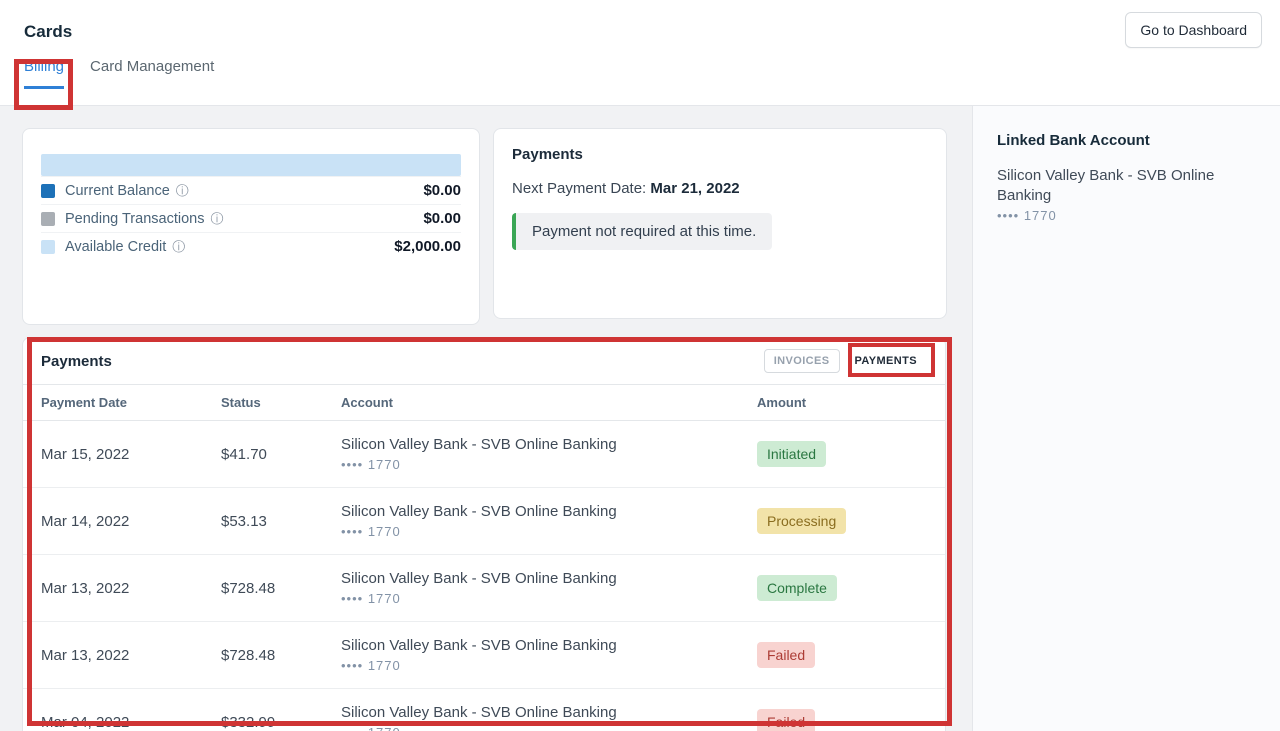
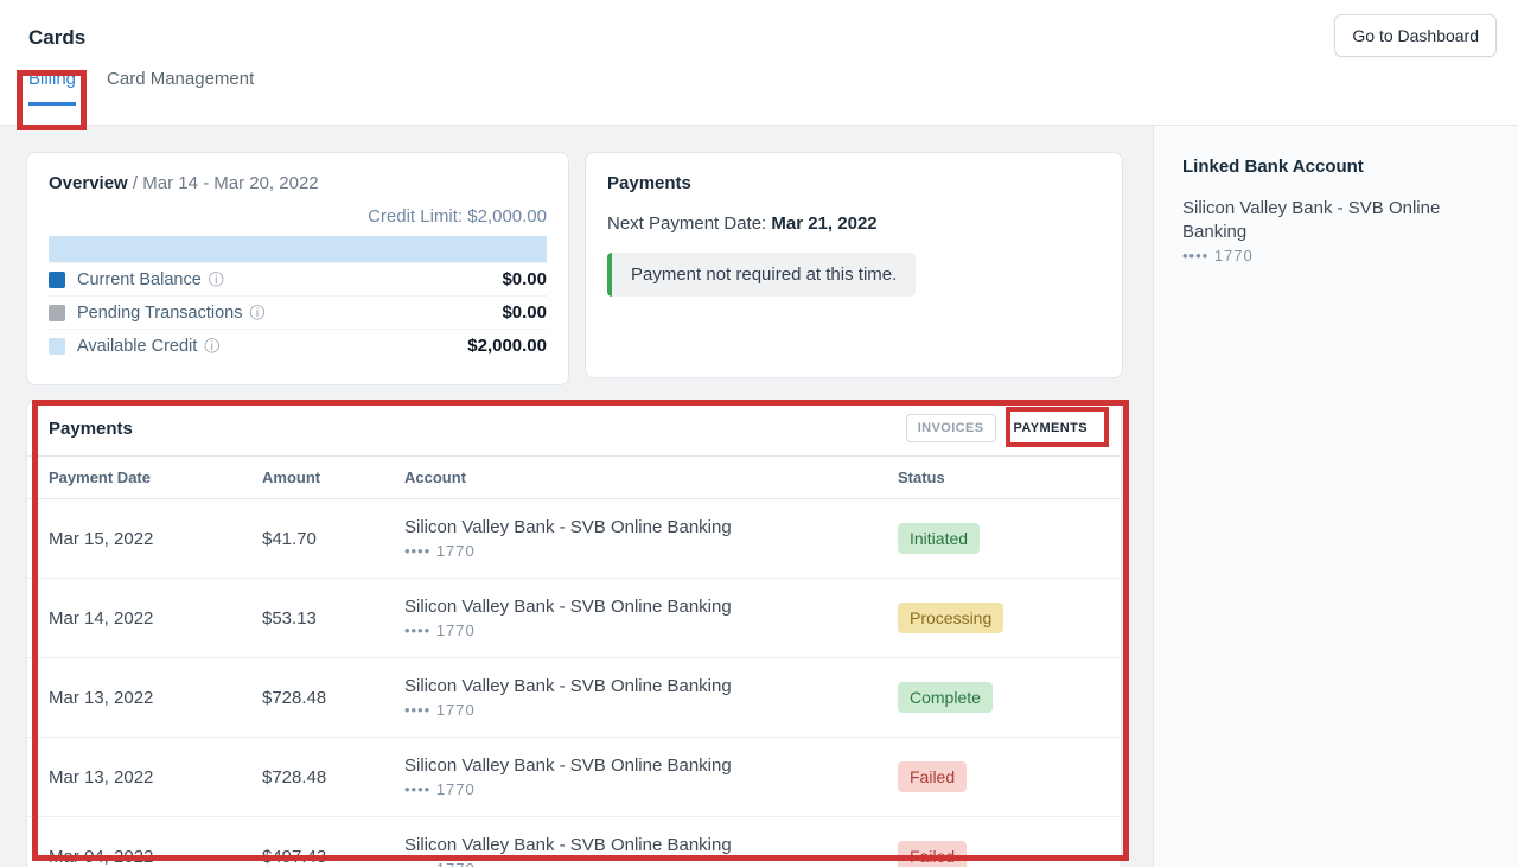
  Cards
  Go to Dashboard
  Billing
  Card Management
+ Overview / Mar 14 - Mar 20, 2022
+ Credit Limit: $2,000.00
  Current Balance
  ⓘ
  $0.00
  Pending Transactions
  ⓘ
  $0.00
  Available Credit
  ⓘ
  $2,000.00
  Payments
  Next Payment Date: Mar 21, 2022
  Payment not required at this time.
  Payments
  INVOICES
  PAYMENTS
  Payment Date
- Status
+ Amount
  Account
- Amount
+ Status
  Mar 15, 2022
  $41.70
  Silicon Valley Bank - SVB Online Banking
  •••• 1770
  Initiated
  Mar 14, 2022
  $53.13
  Silicon Valley Bank - SVB Online Banking
  •••• 1770
  Processing
  Mar 13, 2022
  $728.48
  Silicon Valley Bank - SVB Online Banking
  •••• 1770
  Complete
  Mar 13, 2022
  $728.48
  Silicon Valley Bank - SVB Online Banking
  •••• 1770
  Failed
  Mar 04, 2022
- $332.99
+ $497.43
  Silicon Valley Bank - SVB Online Banking
  Failed
  Linked Bank Account
  Silicon Valley Bank - SVB Online Banking
  •••• 1770
